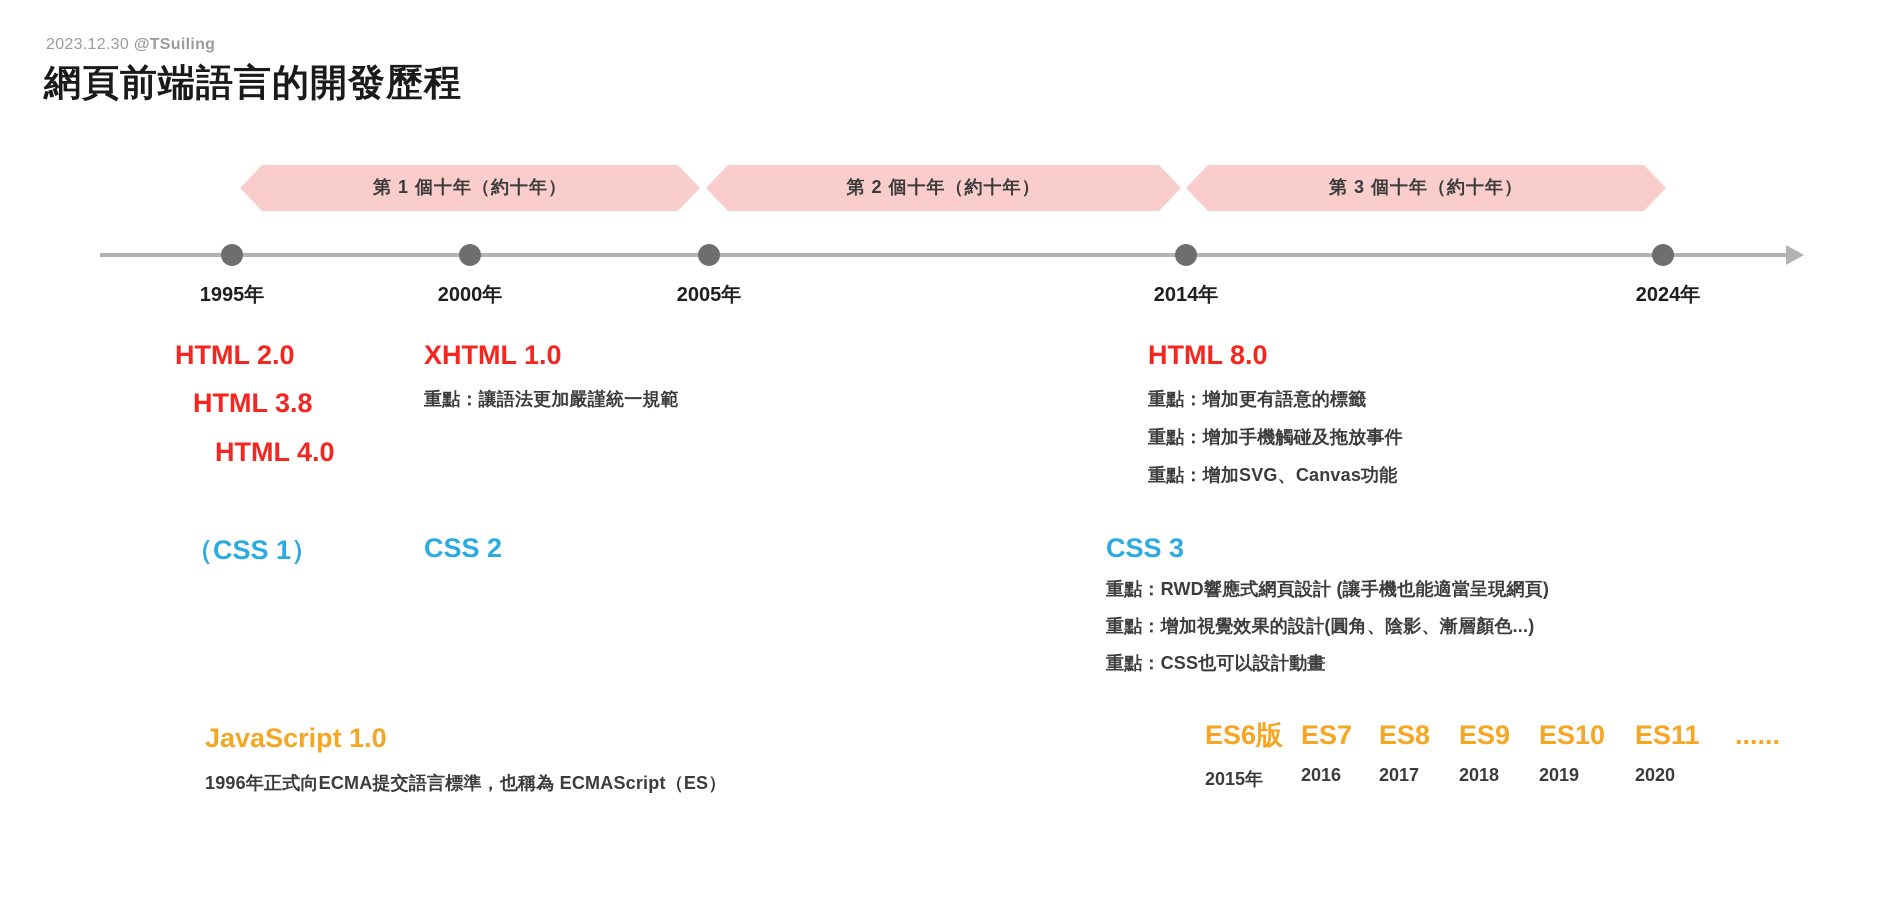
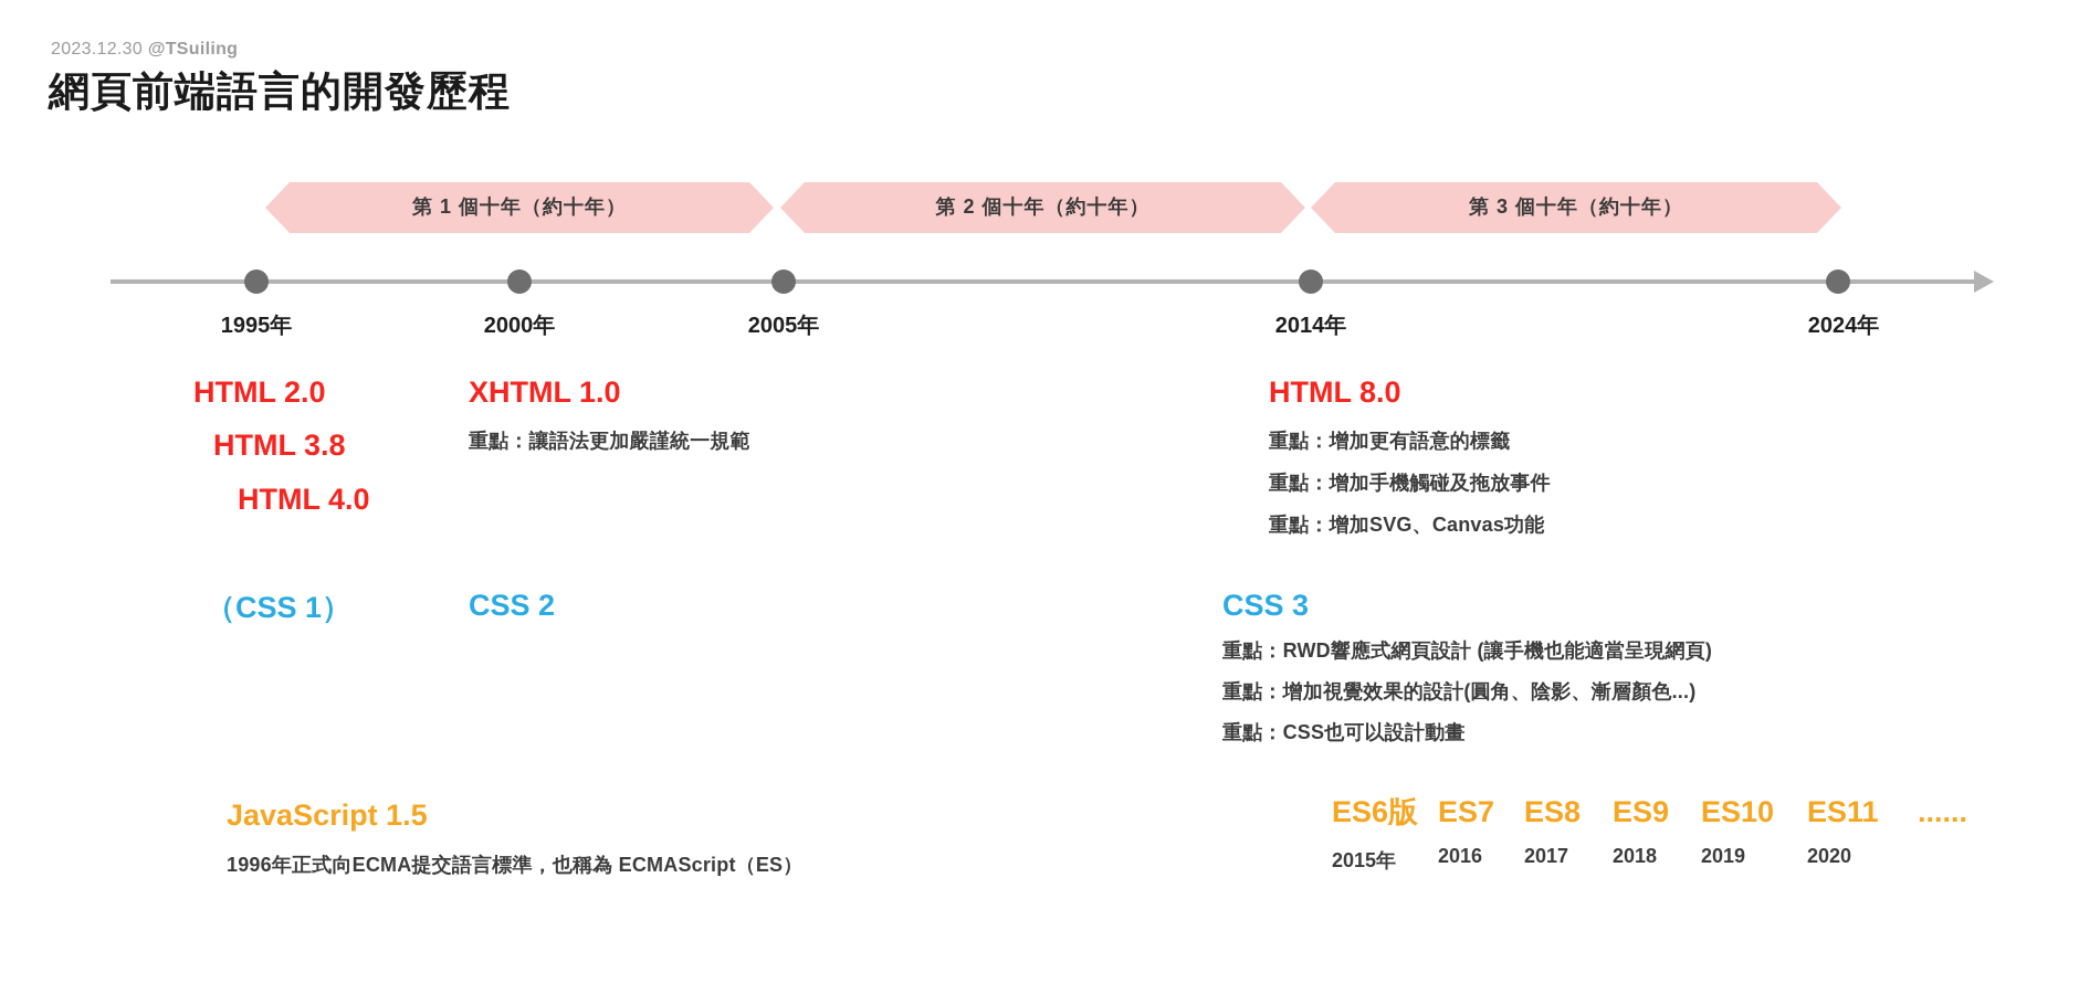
  2023.12.30 @TSuiling
  網頁前端語言的開發歷程
  第 1 個十年（約十年）
  第 2 個十年（約十年）
  第 3 個十年（約十年）
  1995年
  2000年
  2005年
  2014年
  2024年
  HTML 2.0
  HTML 3.8
  HTML 4.0
  XHTML 1.0
  重點：讓語法更加嚴謹統一規範
  HTML 8.0
  重點：增加更有語意的標籤
  重點：增加手機觸碰及拖放事件
  重點：增加SVG、Canvas功能
  （CSS 1）
  CSS 2
  CSS 3
  重點：RWD響應式網頁設計 (讓手機也能適當呈現網頁)
  重點：增加視覺效果的設計(圓角、陰影、漸層顏色...)
  重點：CSS也可以設計動畫
- JavaScript 1.0
+ JavaScript 1.5
  1996年正式向ECMA提交語言標準，也稱為 ECMAScript（ES）
  ES6版
  2015年
  ES7
  2016
  ES8
  2017
  ES9
  2018
  ES10
  2019
  ES11
  2020
  ......
